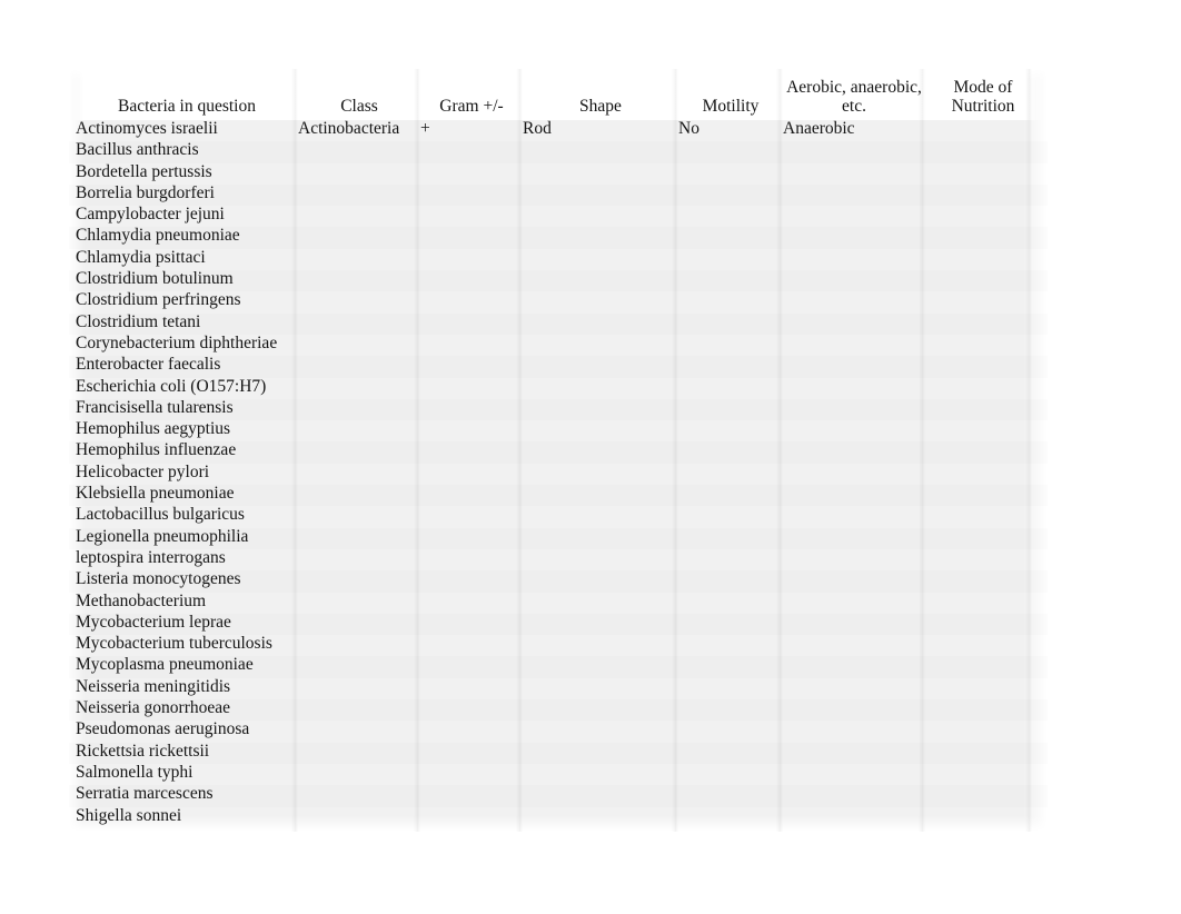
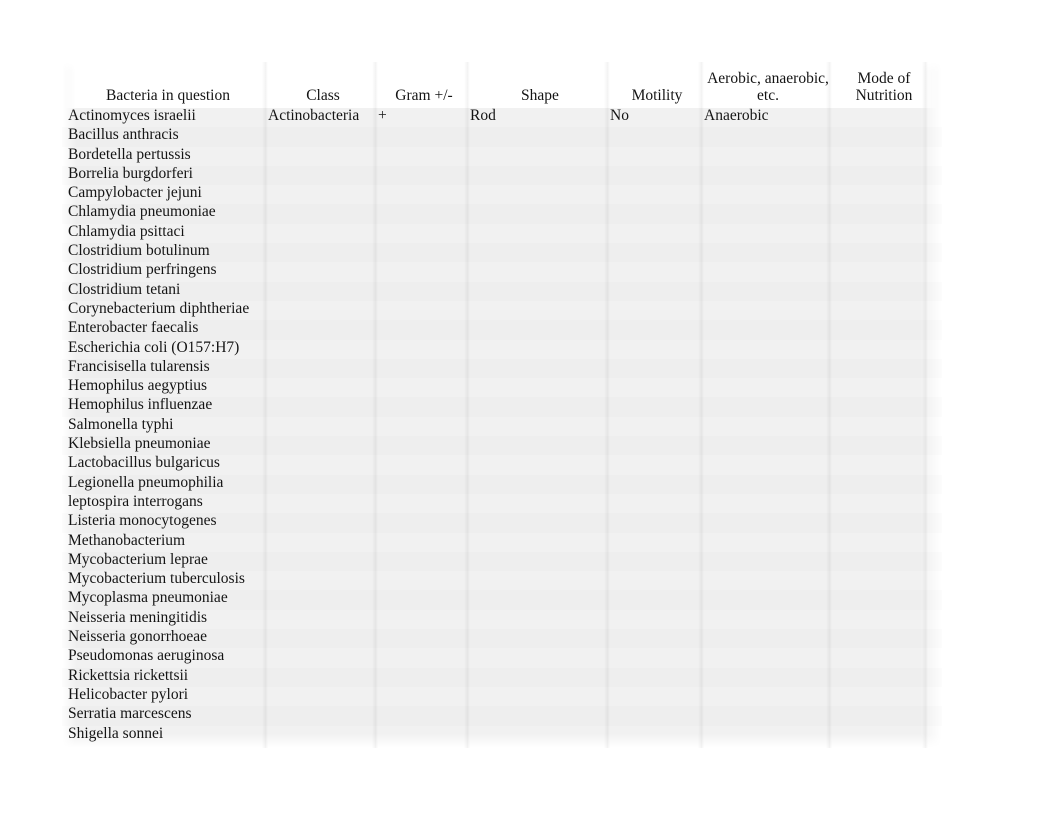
  Bacteria in question
  Class
  Gram +/-
  Shape
  Motility
  Aerobic, anaerobic,
  etc.
  Mode of
  Nutrition
  Actinomyces israelii
  Actinobacteria
  +
  Rod
  No
  Anaerobic
  Bacillus anthracis
  Bordetella pertussis
  Borrelia burgdorferi
  Campylobacter jejuni
  Chlamydia pneumoniae
  Chlamydia psittaci
  Clostridium botulinum
  Clostridium perfringens
  Clostridium tetani
  Corynebacterium diphtheriae
  Enterobacter faecalis
  Escherichia coli (O157:H7)
  Francisisella tularensis
  Hemophilus aegyptius
  Hemophilus influenzae
- Helicobacter pylori
+ Salmonella typhi
  Klebsiella pneumoniae
  Lactobacillus bulgaricus
  Legionella pneumophilia
  leptospira interrogans
  Listeria monocytogenes
  Methanobacterium
  Mycobacterium leprae
  Mycobacterium tuberculosis
  Mycoplasma pneumoniae
  Neisseria meningitidis
  Neisseria gonorrhoeae
  Pseudomonas aeruginosa
  Rickettsia rickettsii
- Salmonella typhi
+ Helicobacter pylori
  Serratia marcescens
  Shigella sonnei
